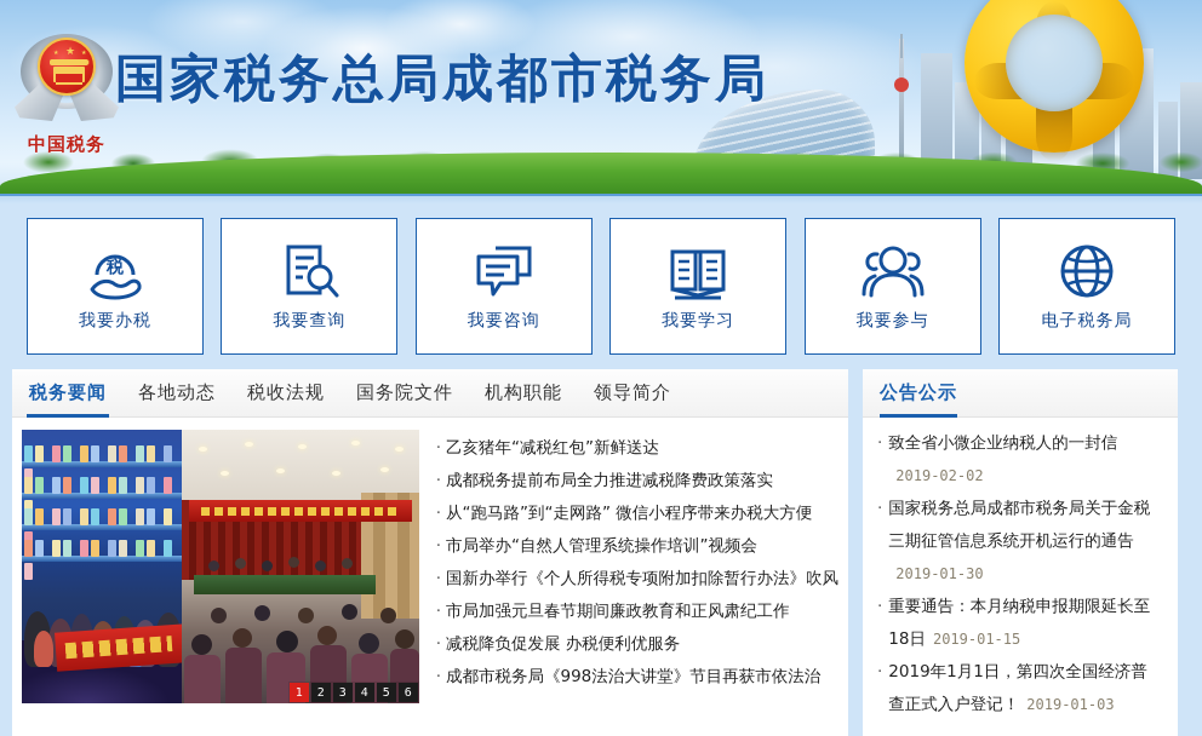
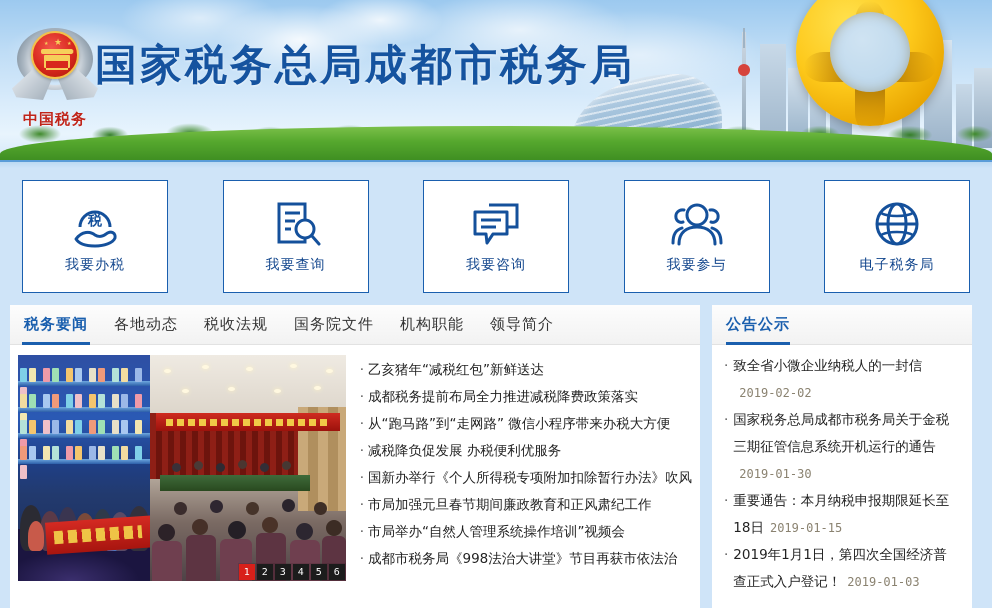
  ★
  中国税务
  国家税务总局成都市税务局
  税
  我要办税
  我要查询
  我要咨询
- 我要学习
  我要参与
  电子税务局
  税务要闻
  各地动态
  税收法规
  国务院文件
  机构职能
  领导简介
  1
  2
  3
  4
  5
  6
  · 乙亥猪年“减税红包”新鲜送达
  · 成都税务提前布局全力推进减税降费政策落实
  · 从“跑马路”到“走网路” 微信小程序带来办税大方便
- · 市局举办“自然人管理系统操作培训”视频会
+ · 减税降负促发展 办税便利优服务
  · 国新办举行《个人所得税专项附加扣除暂行办法》吹风
  · 市局加强元旦春节期间廉政教育和正风肃纪工作
- · 减税降负促发展 办税便利优服务
+ · 市局举办“自然人管理系统操作培训”视频会
  · 成都市税务局《998法治大讲堂》节目再获市依法治
  公告公示
  ·
  致全省小微企业纳税人的一封信2019-02-02
  ·
  国家税务总局成都市税务局关于金税三期征管信息系统开机运行的通告2019-01-30
  ·
  重要通告：本月纳税申报期限延长至18日 2019-01-15
  ·
  2019年1月1日，第四次全国经济普查正式入户登记！ 2019-01-03
